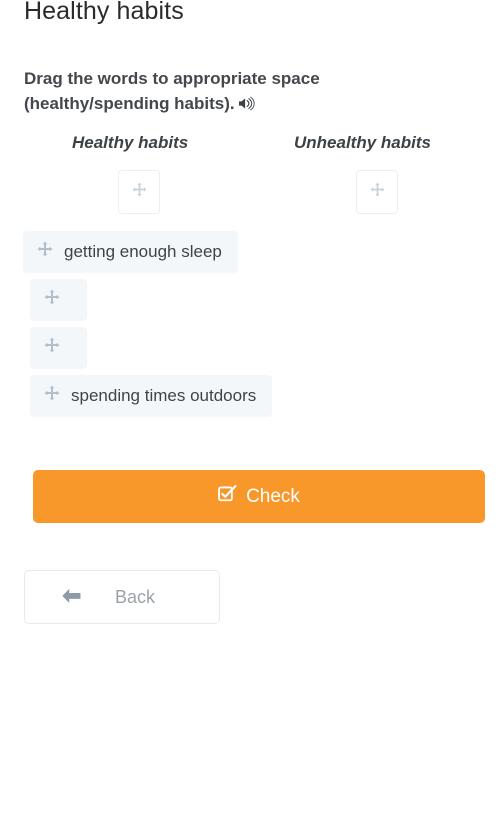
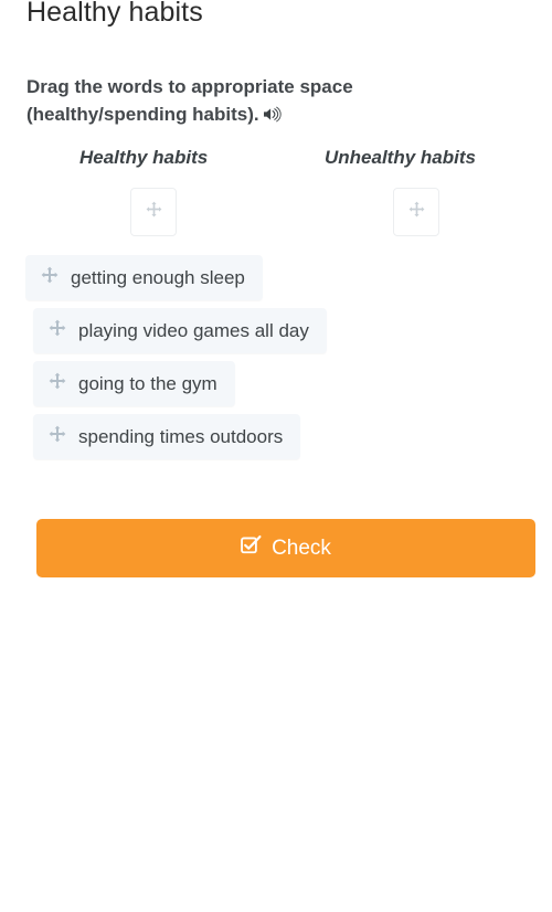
  Healthy habits
  Drag the words to appropriate space (healthy/spending habits).
  Healthy habits
  Unhealthy habits
  getting enough sleep
+ playing video games all day
+ going to the gym
  spending times outdoors
  Check
- Back
